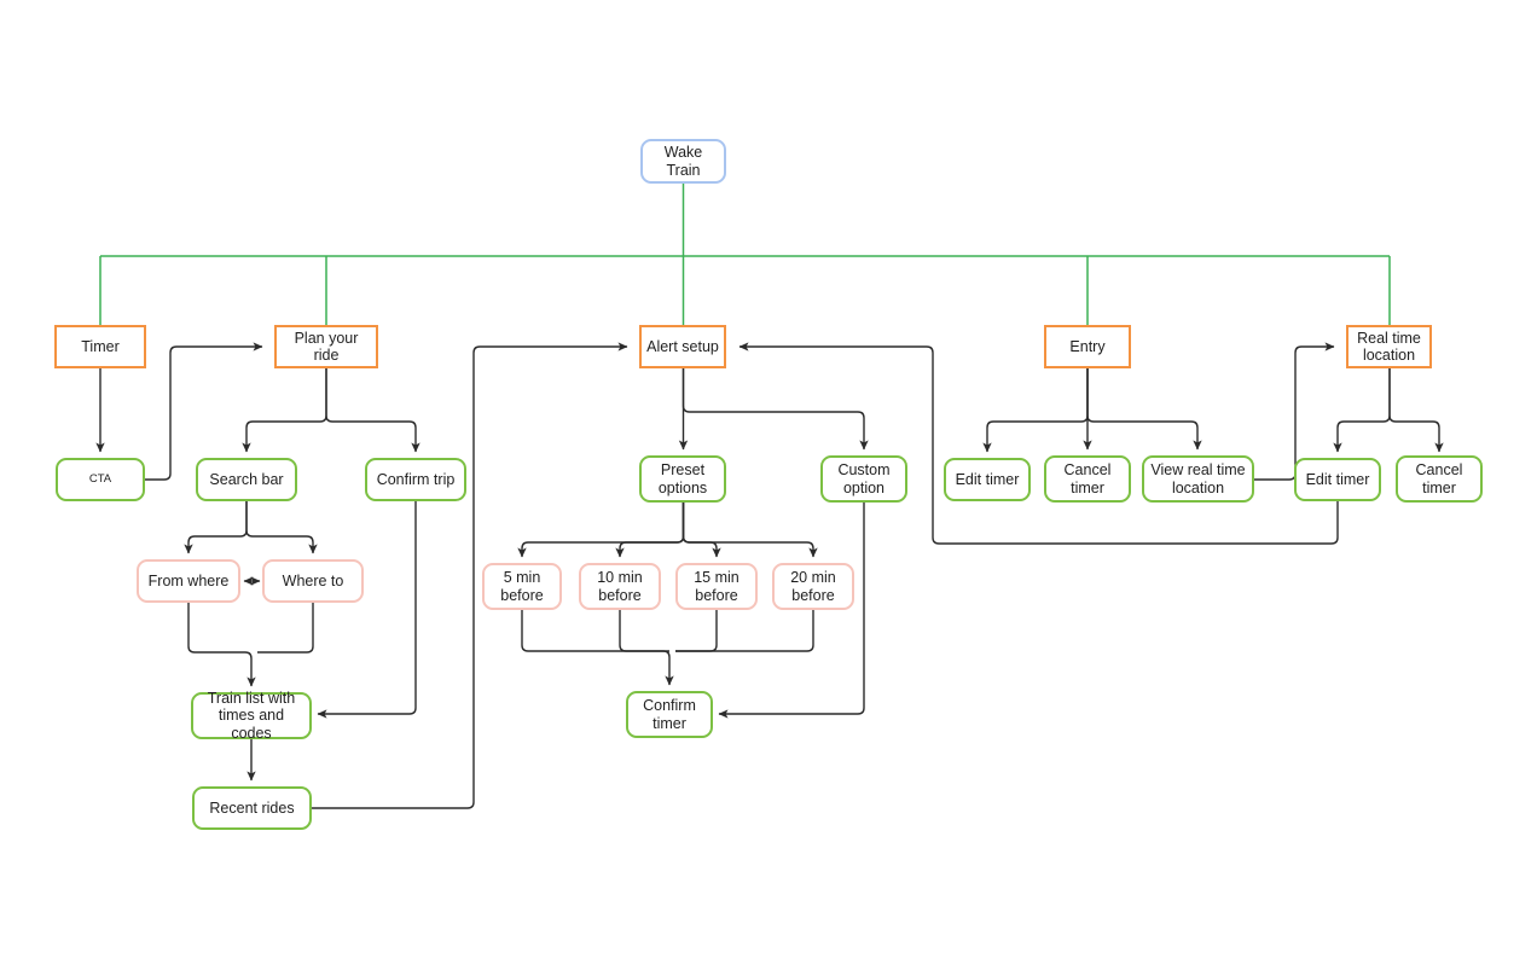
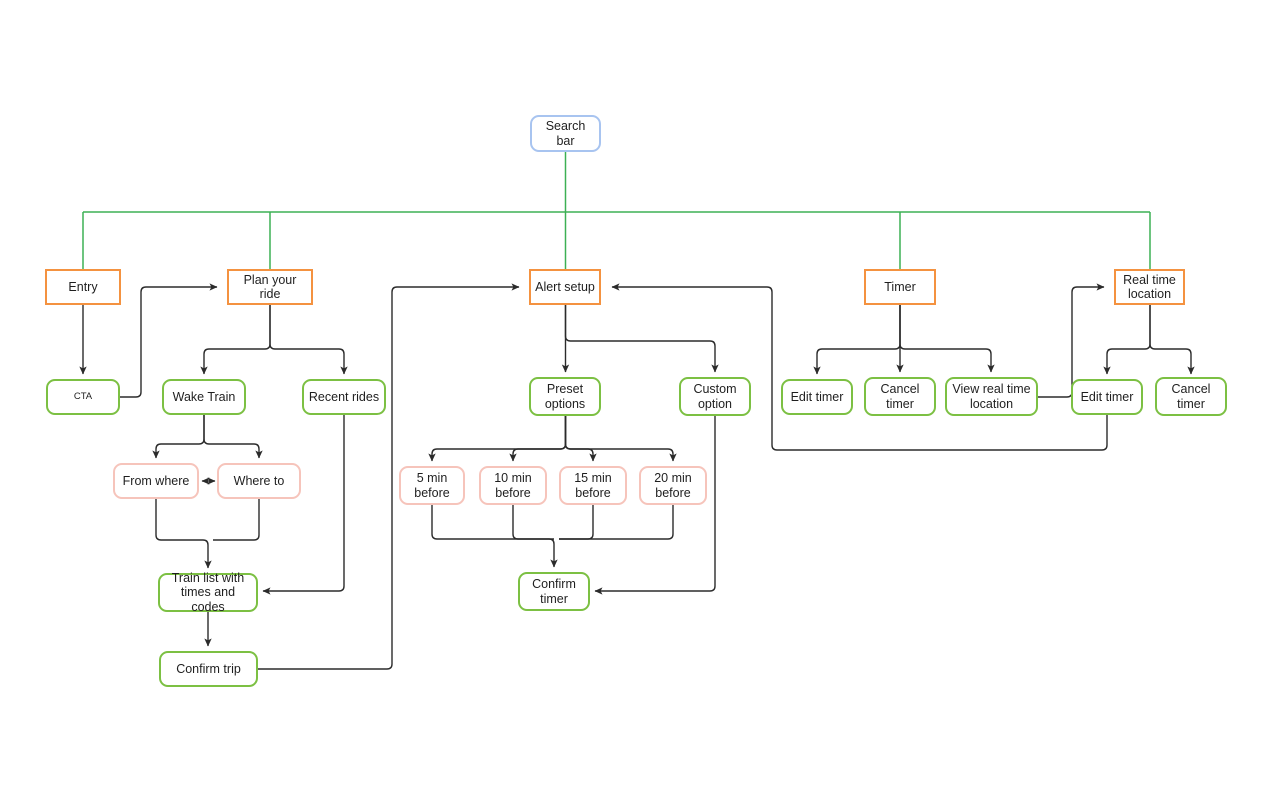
- Wake Train
+ Search bar
- Timer
+ Entry
  Plan your ride
  Alert setup
- Entry
+ Timer
  Real time
  location
  CTA
- Search bar
+ Wake Train
- Confirm trip
+ Recent rides
  From where
  Where to
  Train list with
  times and codes
- Recent rides
+ Confirm trip
  Preset
  options
  Custom
  option
  5 min
  before
  10 min
  before
  15 min
  before
  20 min
  before
  Confirm
  timer
  Edit timer
  Cancel
  timer
  View real time
  location
  Edit timer
  Cancel
  timer
